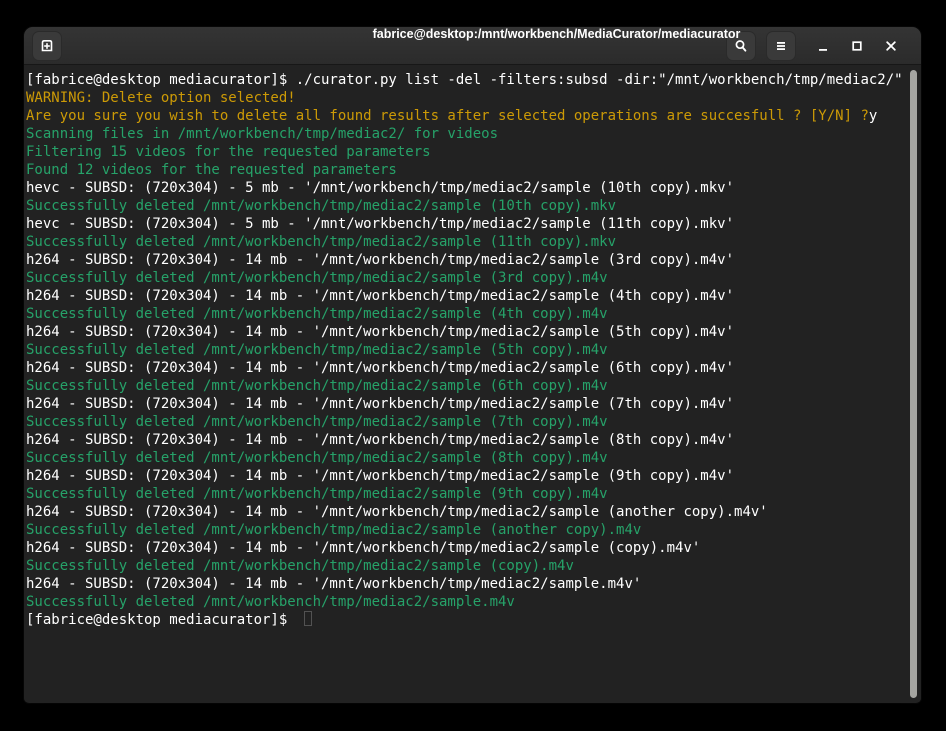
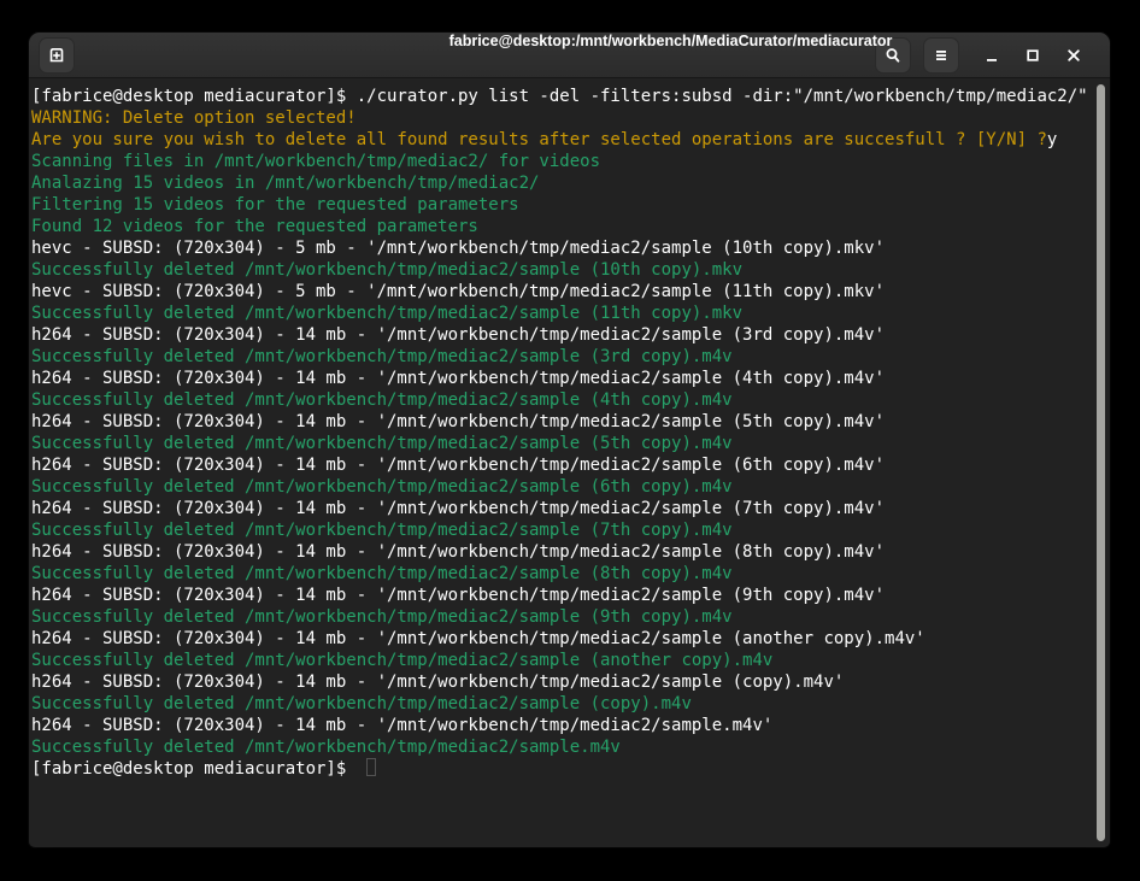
  fabrice@desktop:/mnt/workbench/MediaCurator/mediacurator
  [fabrice@desktop mediacurator]$ ./curator.py list -del -filters:subsd -dir:"/mnt/workbench/tmp/mediac2/"
  WARNING: Delete option selected!
  Are you sure you wish to delete all found results after selected operations are succesfull ? [Y/N] ?y
  Scanning files in /mnt/workbench/tmp/mediac2/ for videos
+ Analazing 15 videos in /mnt/workbench/tmp/mediac2/
  Filtering 15 videos for the requested parameters
  Found 12 videos for the requested parameters
  hevc - SUBSD: (720x304) - 5 mb - '/mnt/workbench/tmp/mediac2/sample (10th copy).mkv'
  Successfully deleted /mnt/workbench/tmp/mediac2/sample (10th copy).mkv
  hevc - SUBSD: (720x304) - 5 mb - '/mnt/workbench/tmp/mediac2/sample (11th copy).mkv'
  Successfully deleted /mnt/workbench/tmp/mediac2/sample (11th copy).mkv
  h264 - SUBSD: (720x304) - 14 mb - '/mnt/workbench/tmp/mediac2/sample (3rd copy).m4v'
  Successfully deleted /mnt/workbench/tmp/mediac2/sample (3rd copy).m4v
  h264 - SUBSD: (720x304) - 14 mb - '/mnt/workbench/tmp/mediac2/sample (4th copy).m4v'
  Successfully deleted /mnt/workbench/tmp/mediac2/sample (4th copy).m4v
  h264 - SUBSD: (720x304) - 14 mb - '/mnt/workbench/tmp/mediac2/sample (5th copy).m4v'
  Successfully deleted /mnt/workbench/tmp/mediac2/sample (5th copy).m4v
  h264 - SUBSD: (720x304) - 14 mb - '/mnt/workbench/tmp/mediac2/sample (6th copy).m4v'
  Successfully deleted /mnt/workbench/tmp/mediac2/sample (6th copy).m4v
  h264 - SUBSD: (720x304) - 14 mb - '/mnt/workbench/tmp/mediac2/sample (7th copy).m4v'
  Successfully deleted /mnt/workbench/tmp/mediac2/sample (7th copy).m4v
  h264 - SUBSD: (720x304) - 14 mb - '/mnt/workbench/tmp/mediac2/sample (8th copy).m4v'
  Successfully deleted /mnt/workbench/tmp/mediac2/sample (8th copy).m4v
  h264 - SUBSD: (720x304) - 14 mb - '/mnt/workbench/tmp/mediac2/sample (9th copy).m4v'
  Successfully deleted /mnt/workbench/tmp/mediac2/sample (9th copy).m4v
  h264 - SUBSD: (720x304) - 14 mb - '/mnt/workbench/tmp/mediac2/sample (another copy).m4v'
  Successfully deleted /mnt/workbench/tmp/mediac2/sample (another copy).m4v
  h264 - SUBSD: (720x304) - 14 mb - '/mnt/workbench/tmp/mediac2/sample (copy).m4v'
  Successfully deleted /mnt/workbench/tmp/mediac2/sample (copy).m4v
  h264 - SUBSD: (720x304) - 14 mb - '/mnt/workbench/tmp/mediac2/sample.m4v'
  Successfully deleted /mnt/workbench/tmp/mediac2/sample.m4v
  [fabrice@desktop mediacurator]$
